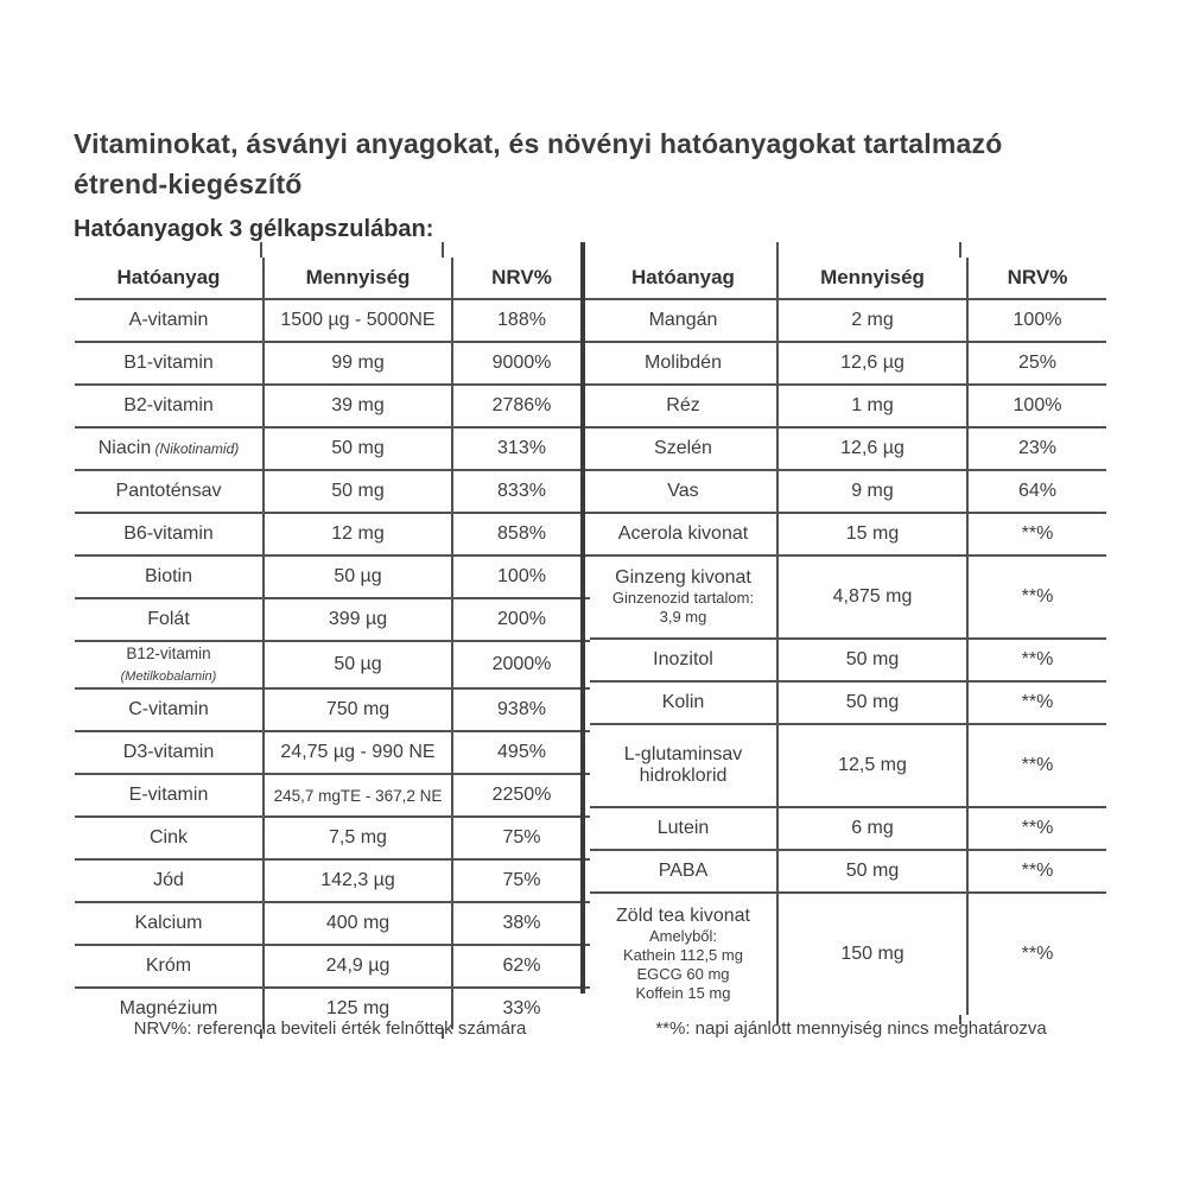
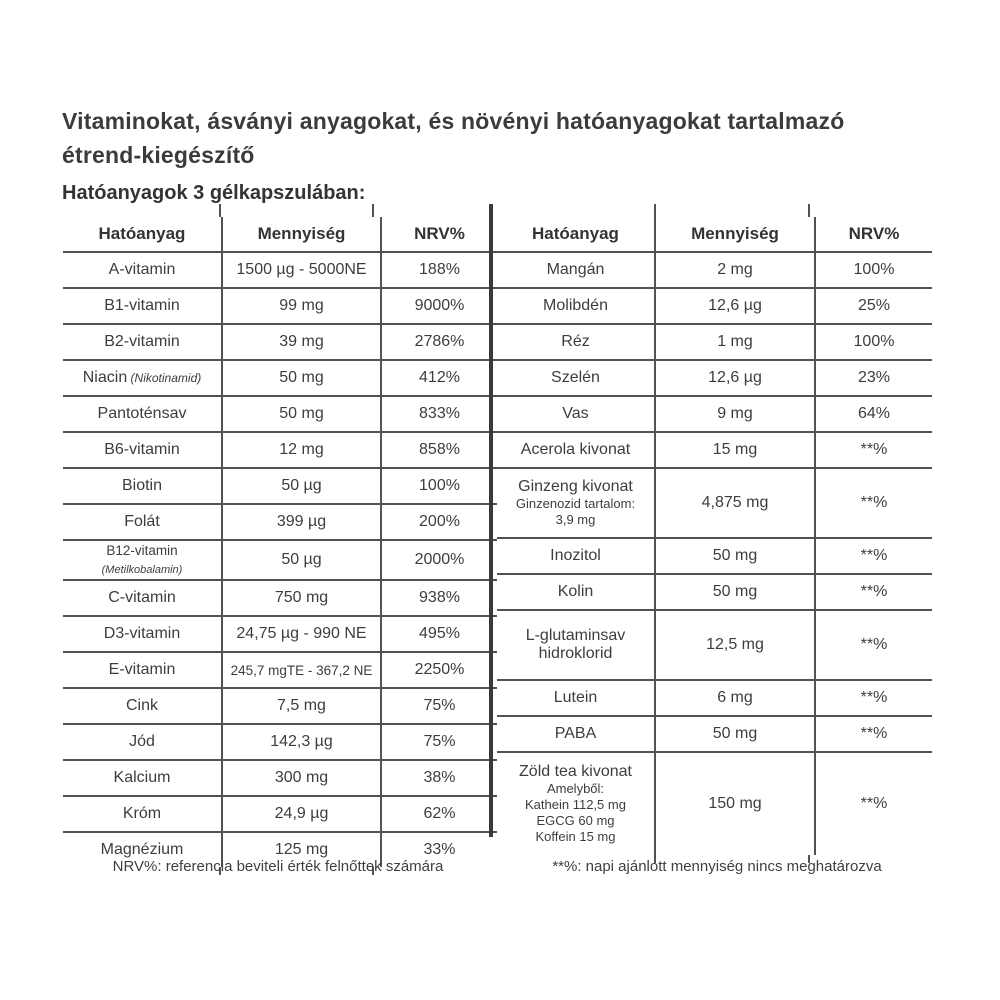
  Vitaminokat, ásványi anyagokat, és növényi hatóanyagokat tartalmazó étrend-kiegészítő
  Hatóanyagok 3 gélkapszulában:
  Hatóanyag	Mennyiség	NRV%
  A-vitamin	1500 µg - 5000NE	188%
  B1-vitamin	99 mg	9000%
  B2-vitamin	39 mg	2786%
- Niacin (Nikotinamid)	50 mg	313%
+ Niacin (Nikotinamid)	50 mg	412%
  Pantoténsav	50 mg	833%
  B6-vitamin	12 mg	858%
  Biotin	50 µg	100%
  Folát	399 µg	200%
  B12-vitamin (Metilkobalamin)	50 µg	2000%
  C-vitamin	750 mg	938%
  D3-vitamin	24,75 µg - 990 NE	495%
  E-vitamin	245,7 mgTE - 367,2 NE	2250%
  Cink	7,5 mg	75%
  Jód	142,3 µg	75%
- Kalcium	400 mg	38%
+ Kalcium	300 mg	38%
  Króm	24,9 µg	62%
  Magnézium	125 mg	33%
  Hatóanyag	Mennyiség	NRV%
  Mangán	2 mg	100%
  Molibdén	12,6 µg	25%
  Réz	1 mg	100%
  Szelén	12,6 µg	23%
  Vas	9 mg	64%
  Acerola kivonat	15 mg	**%
  Ginzeng kivonatGinzenozid tartalom:3,9 mg	4,875 mg	**%
  Inozitol	50 mg	**%
  Kolin	50 mg	**%
  L-glutaminsav hidroklorid	12,5 mg	**%
  Lutein	6 mg	**%
  PABA	50 mg	**%
  Zöld tea kivonatAmelyből:Kathein 112,5 mgEGCG 60 mgKoffein 15 mg	150 mg	**%
  NRV%: referencia beviteli érték felnőttek számára
  **%: napi ajánlott mennyiség nincs meghatározva
